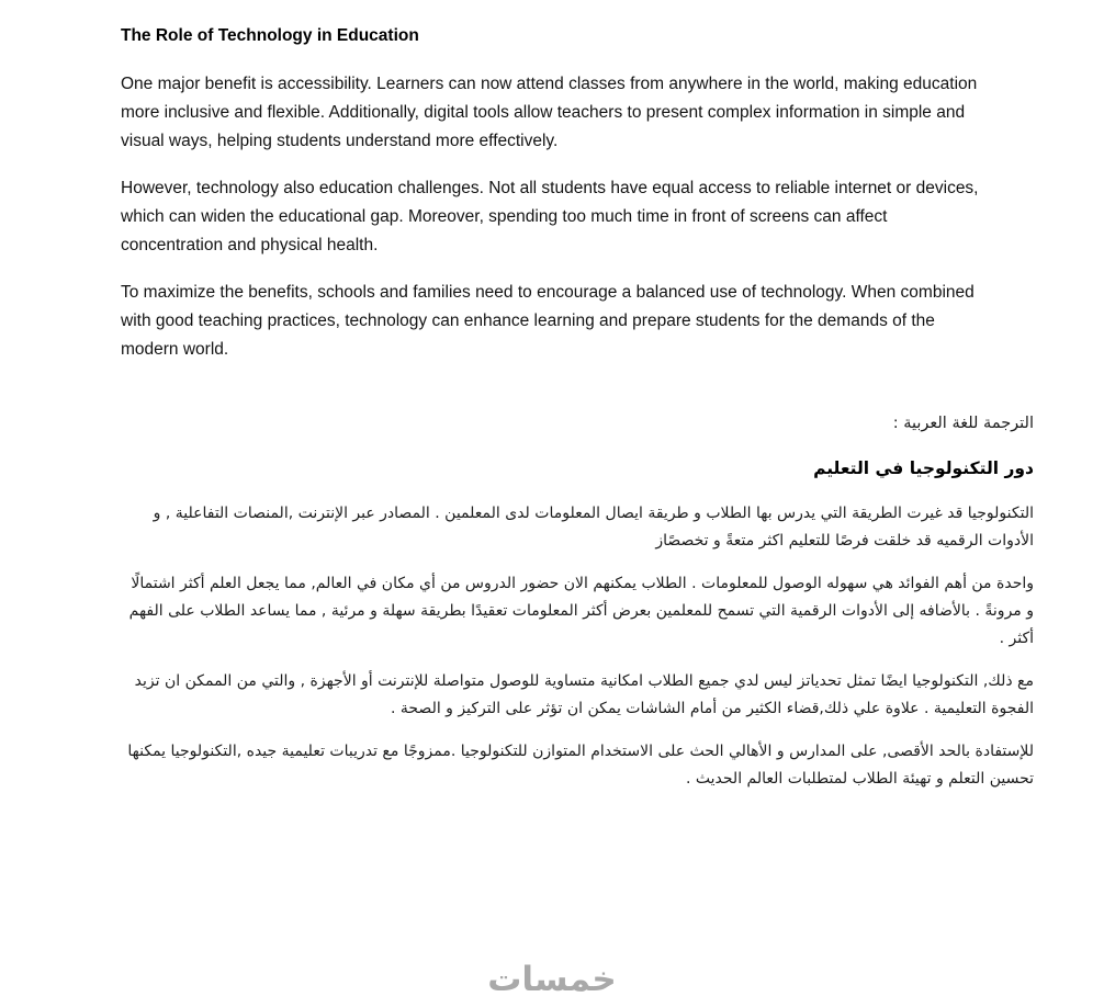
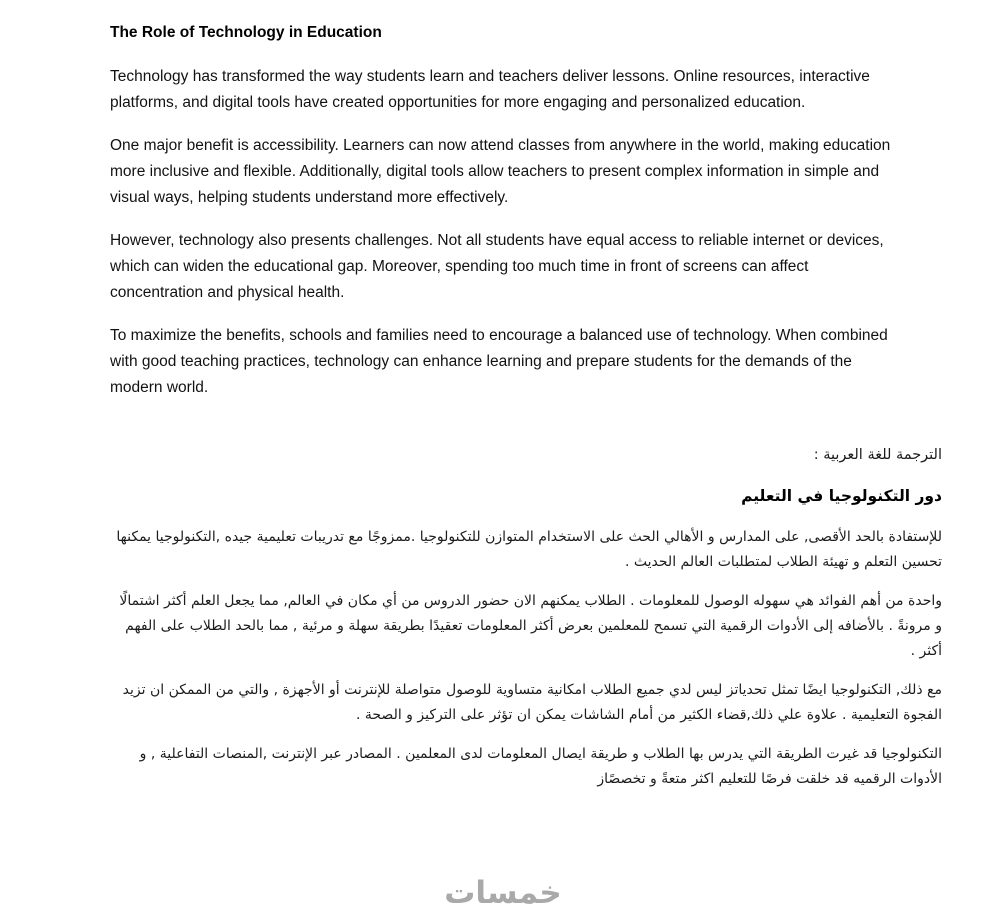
  The Role of Technology in Education
+ Technology has transformed the way students learn and teachers deliver lessons. Online resources, interactive platforms, and digital tools have created opportunities for more engaging and personalized education.
  One major benefit is accessibility. Learners can now attend classes from anywhere in the world, making education more inclusive and flexible. Additionally, digital tools allow teachers to present complex information in simple and visual ways, helping students understand more effectively.
- However, technology also education challenges. Not all students have equal access to reliable internet or devices, which can widen the educational gap. Moreover, spending too much time in front of screens can affect concentration and physical health.
+ However, technology also presents challenges. Not all students have equal access to reliable internet or devices, which can widen the educational gap. Moreover, spending too much time in front of screens can affect concentration and physical health.
  To maximize the benefits, schools and families need to encourage a balanced use of technology. When combined with good teaching practices, technology can enhance learning and prepare students for the demands of the modern world.
  الترجمة للغة العربية :
  دور التكنولوجيا في التعليم
- التكنولوجيا قد غيرت الطريقة التي يدرس بها الطلاب و طريقة ايصال المعلومات لدى المعلمين . المصادر عبر الإنترنت ,المنصات التفاعلية , و الأدوات الرقميه قد خلقت فرصًا للتعليم اكثر متعةً و تخصصًاز
+ للإستفادة بالحد الأقصى, على المدارس و الأهالي الحث على الاستخدام المتوازن للتكنولوجيا .ممزوجًا مع تدريبات تعليمية جيده ,التكنولوجيا يمكنها تحسين التعلم و تهيئة الطلاب لمتطلبات العالم الحديث .
- واحدة من أهم الفوائد هي سهوله الوصول للمعلومات . الطلاب يمكنهم الان حضور الدروس من أي مكان في العالم, مما يجعل العلم أكثر اشتمالًا و مرونةً . بالأضافه إلى الأدوات الرقمية التي تسمح للمعلمين بعرض أكثر المعلومات تعقيدًا بطريقة سهلة و مرئية , مما يساعد الطلاب على الفهم أكثر .
+ واحدة من أهم الفوائد هي سهوله الوصول للمعلومات . الطلاب يمكنهم الان حضور الدروس من أي مكان في العالم, مما يجعل العلم أكثر اشتمالًا و مرونةً . بالأضافه إلى الأدوات الرقمية التي تسمح للمعلمين بعرض أكثر المعلومات تعقيدًا بطريقة سهلة و مرئية , مما بالحد الطلاب على الفهم أكثر .
  مع ذلك, التكنولوجيا ايضًا تمثل تحدياتز ليس لدي جميع الطلاب امكانية متساوية للوصول متواصلة للإنترنت أو الأجهزة , والتي من الممكن ان تزيد الفجوة التعليمية . علاوة علي ذلك,قضاء الكثير من أمام الشاشات يمكن ان تؤثر على التركيز و الصحة .
- للإستفادة بالحد الأقصى, على المدارس و الأهالي الحث على الاستخدام المتوازن للتكنولوجيا .ممزوجًا مع تدريبات تعليمية جيده ,التكنولوجيا يمكنها تحسين التعلم و تهيئة الطلاب لمتطلبات العالم الحديث .
+ التكنولوجيا قد غيرت الطريقة التي يدرس بها الطلاب و طريقة ايصال المعلومات لدى المعلمين . المصادر عبر الإنترنت ,المنصات التفاعلية , و الأدوات الرقميه قد خلقت فرصًا للتعليم اكثر متعةً و تخصصًاز
  خمسات
